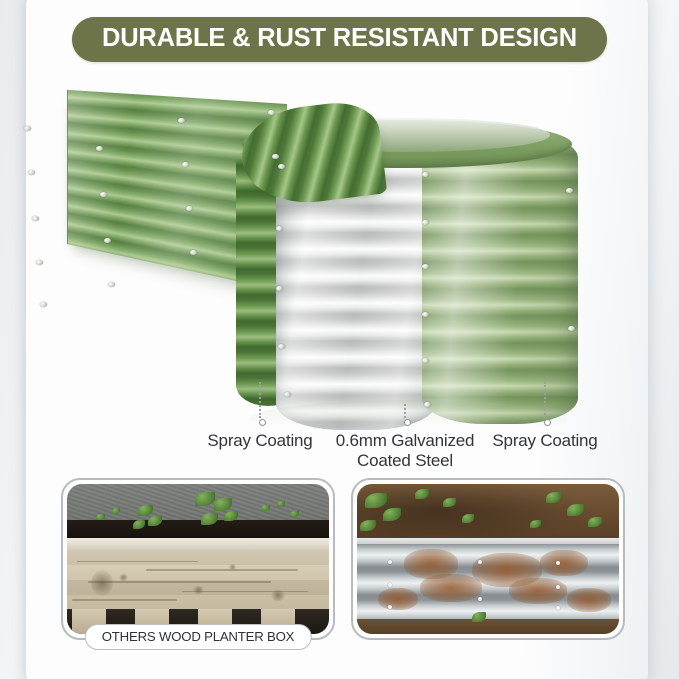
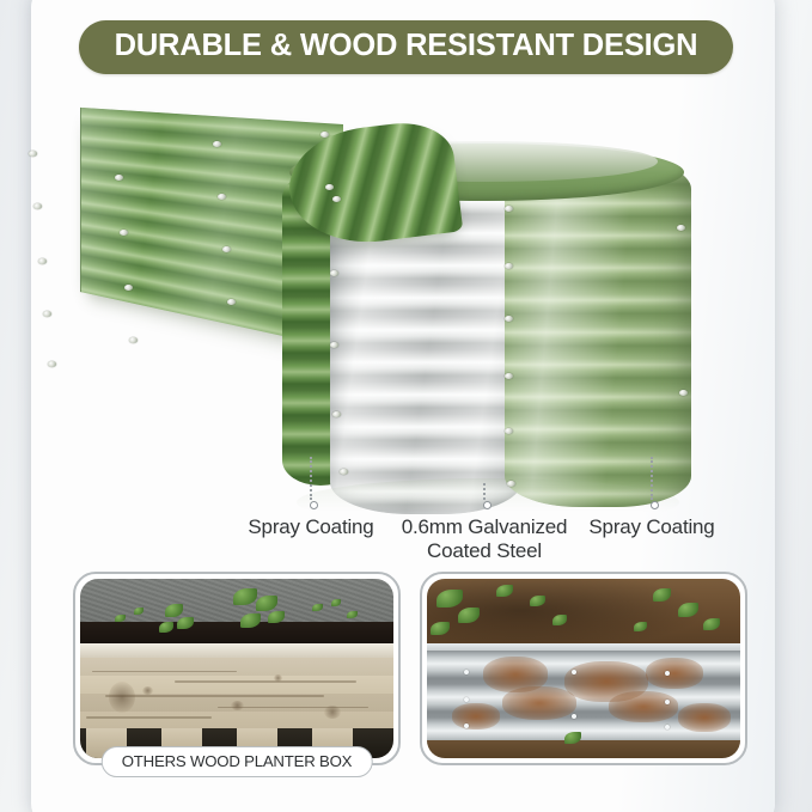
- DURABLE & RUST RESISTANT DESIGN
+ DURABLE & WOOD RESISTANT DESIGN
  Spray Coating
  0.6mm Galvanized
  Coated Steel
  Spray Coating
  OTHERS WOOD PLANTER BOX
